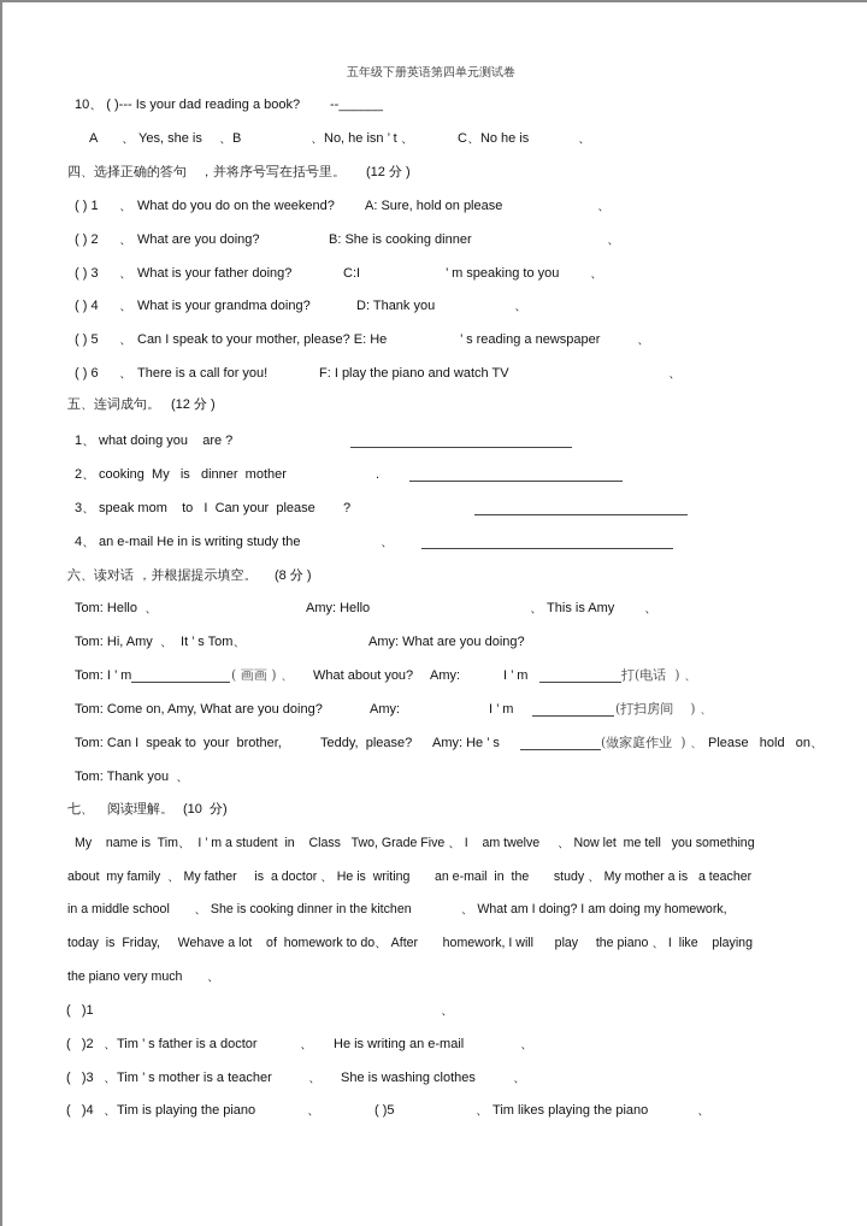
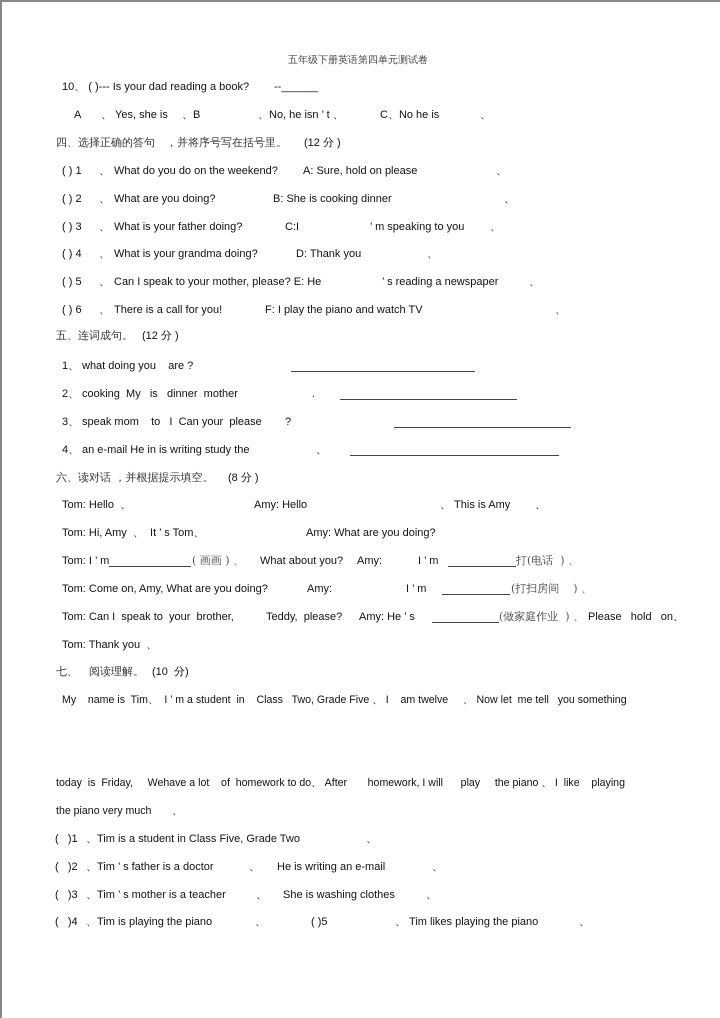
  五年级下册英语第四单元测试卷
  10、 ( )--- Is your dad reading a book?
  --______
  A
  、 Yes, she is
  、B
  、No, he isn ’ t 、
  C、No he is
  、
  四、选择正确的答句 ，并将序号写在括号里。
  (12 分 )
  ( ) 1
  、
  What do you do on the weekend?
  A: Sure, hold on please
  、
  ( ) 2
  、
  What are you doing?
  B: She is cooking dinner
  、
  ( ) 3
  、
  What is your father doing?
  C:I
  ’ m speaking to you
  、
  ( ) 4
  、
  What is your grandma doing?
  D: Thank you
  、
  ( ) 5
  、
  Can I speak to your mother, please? E: He
  ’ s reading a newspaper
  、
  ( ) 6
  、
  There is a call for you!
  F: I play the piano and watch TV
  、
  五、连词成句。
  (12 分 )
  1、
  what doing you are ?
  2、
  cooking My is dinner mother
  .
  3、
  speak mom to I Can your please
  ?
  4、
  an e-mail He in is writing study the
  、
  六、读对话 ，并根据提示填空。
  (8 分 )
  Tom: Hello 、
  Amy: Hello
  、 This is Amy
  、
  Tom: Hi, Amy 、 It ’ s Tom、
  Amy: What are you doing?
  Tom: I ’ m
  ( 画画 ) 、
  What about you?
  Amy:
  I ’ m
  打(电话 ) 、
  Tom: Come on, Amy, What are you doing?
  Amy:
  I ’ m
  (打扫房间 ) 、
  Tom: Can I speak to your brother,
  Teddy, please?
  Amy: He ’ s
  (做家庭作业 ) 、
  Please hold on、
  Tom: Thank you 、
  七、 阅读理解。
  (10 分)
  My name is Tim、 I ’ m a student in Class Two, Grade Five 、 I am twelve 、 Now let me tell you something
- about my family 、 My father is a doctor 、 He is writing an e-mail in the study 、 My mother a is a teacher
- in a middle school 、 She is cooking dinner in the kitchen 、 What am I doing? I am doing my homework,
  today is Friday, Wehave a lot of homework to do、 After homework, I will play the piano 、 I like playing
  the piano very much 、
  ( )1
+ 、Tim is a student in Class Five, Grade Two
  、
  ( )2
  、Tim ’ s father is a doctor
  、
  He is writing an e-mail
  、
  ( )3
  、Tim ’ s mother is a teacher
  、
  She is washing clothes
  、
  ( )4
  、Tim is playing the piano
  、
  ( )5
  、 Tim likes playing the piano
  、
